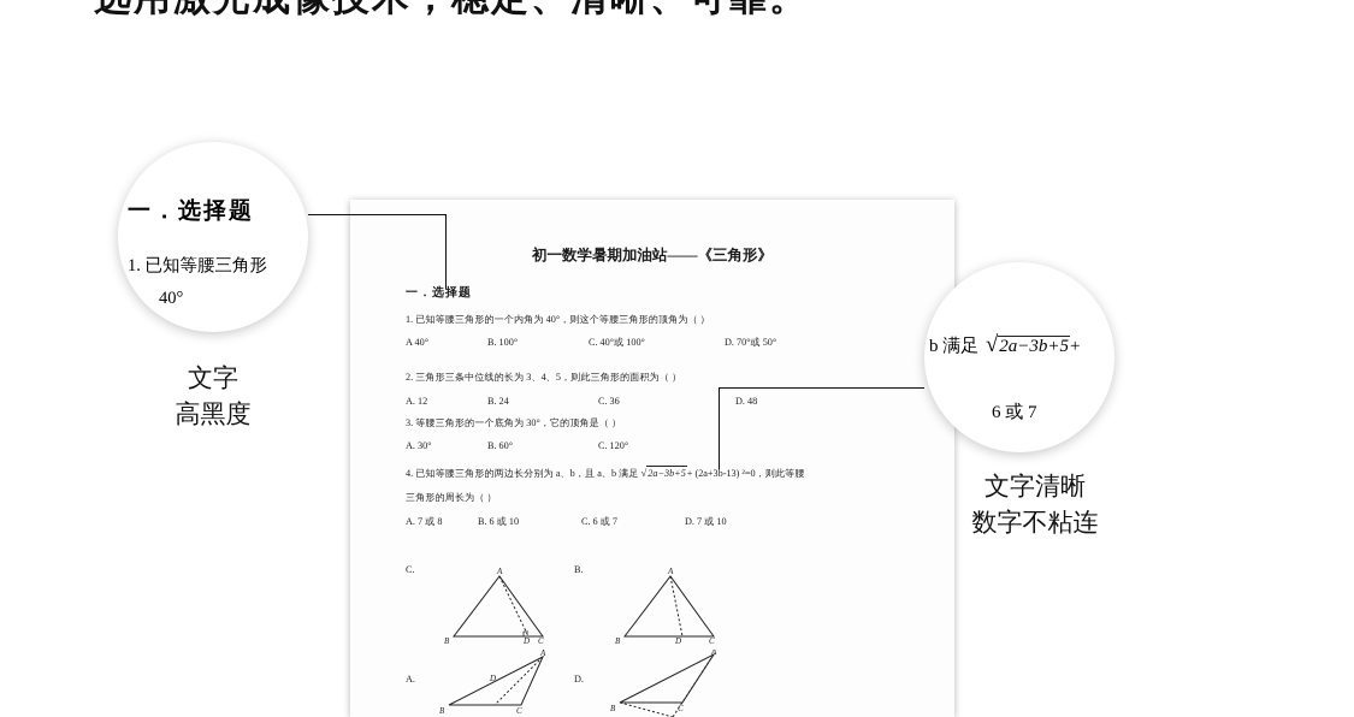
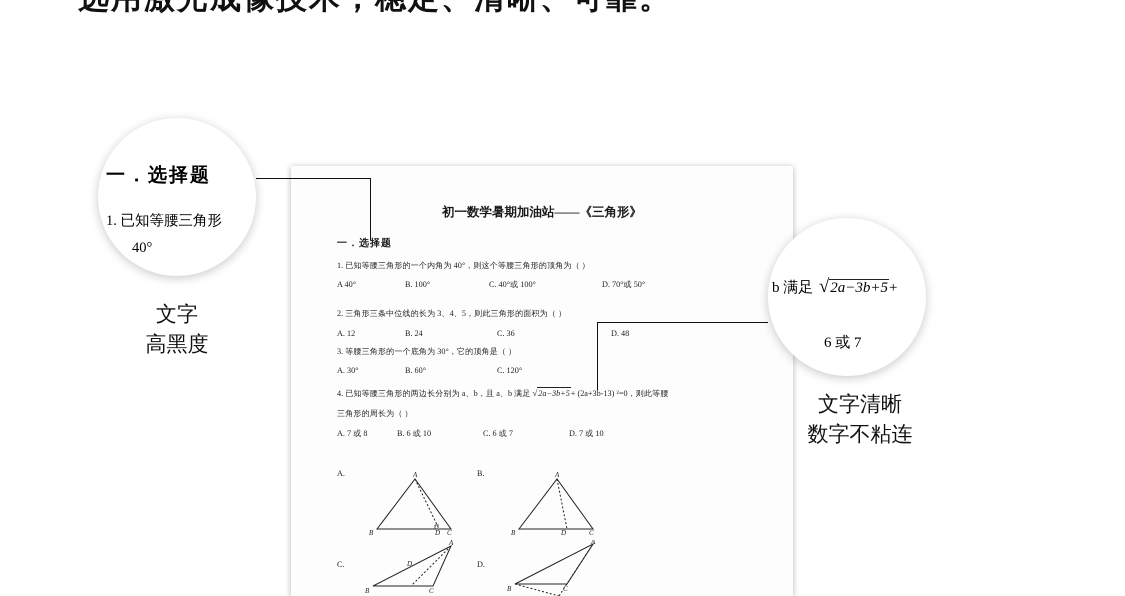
  初一数学暑期加油站——《三角形》
  一．选择题
  1. 已知等腰三角形的一个内角为 40°，则这个等腰三角形的顶角为（ ）
  A 40°
  B. 100°
  C. 40°或 100°
  D. 70°或 50°
  2. 三角形三条中位线的长为 3、4、5，则此三角形的面积为（ ）
  A. 12
  B. 24
  C. 36
  D. 48
  3. 等腰三角形的一个底角为 30°，它的顶角是（ ）
  A. 30°
  B. 60°
  C. 120°
  4. 已知等腰三角形的两边长分别为 a、b，且 a、b 满足 √2a−3b+5+ (2a+3b-13) ²=0，则此等腰
  三角形的周长为（ ）
  A. 7 或 8
  B. 6 或 10
  C. 6 或 7
  D. 7 或 10
- C.
+ A.
  B.
  A
  B
  C
  D
  A
  B
  C
  D
- A.
+ C.
  D.
  A
  B
  C
  D
  A
  B
  C
  一．选择题
  1. 已知等腰三角形
  40°
  b 满足 √2a−3b+5+
  6 或 7
  文字
  高黑度
  文字清晰
  数字不粘连
